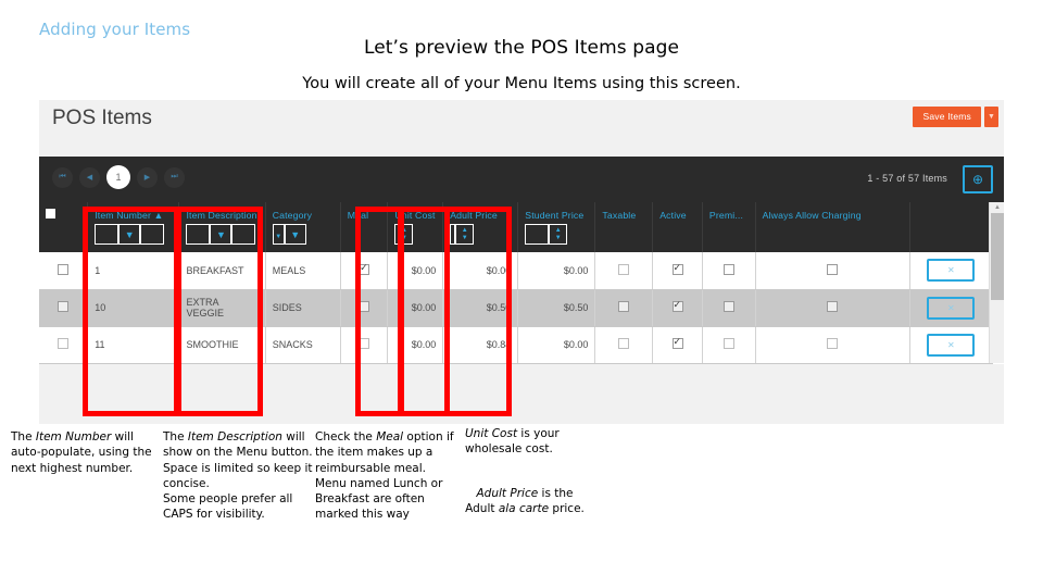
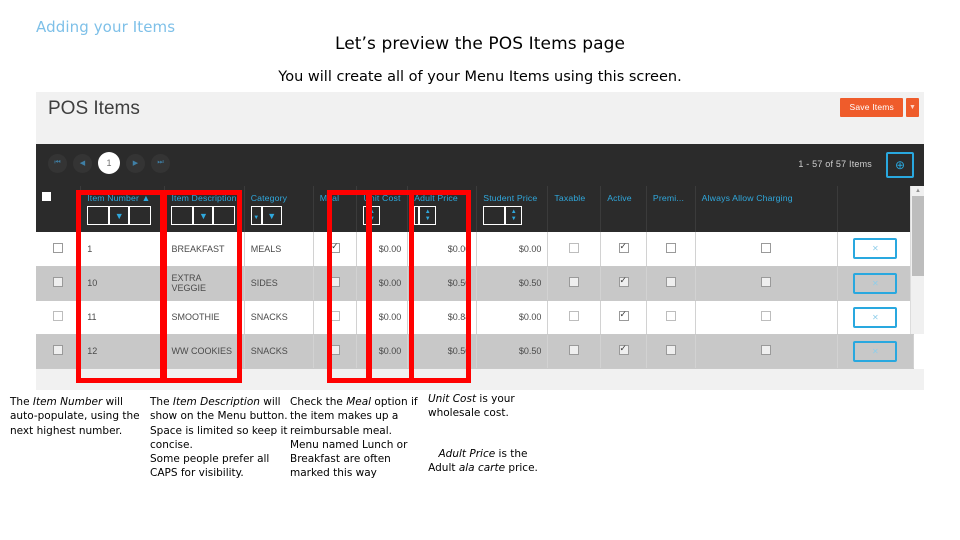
  Adding your Items
  Let’s preview the POS Items page
  You will create all of your Menu Items using this screen.
  POS Items
  Save Items
  1
  1 - 57 of 57 Items
  ⊕
  	Item Number ▲	Item Description	Category	Meal	Unit Cost	Adult Price	Student Price	Taxable	Active	Premi...	Always Allow Charging
  	1	BREAKFAST	MEALS		$0.00	$0.00	$0.00					✕
  	10	EXTRA VEGGIE	SIDES		$0.00	$0.50	$0.50					✕
  	11	SMOOTHIE	SNACKS		$0.00	$0.84	$0.00					✕
+ 	12	WW COOKIES	SNACKS		$0.00	$0.50	$0.50					✕
  The Item Number will auto-populate, using the next highest number.
  The Item Description will show on the Menu button. Space is limited so keep it concise.
  Some people prefer all CAPS for visibility.
  Check the Meal option if the item makes up a reimbursable meal.
  Menu named Lunch or Breakfast are often marked this way
  Unit Cost is your wholesale cost.
  Adult Price is the Adult ala carte price.
